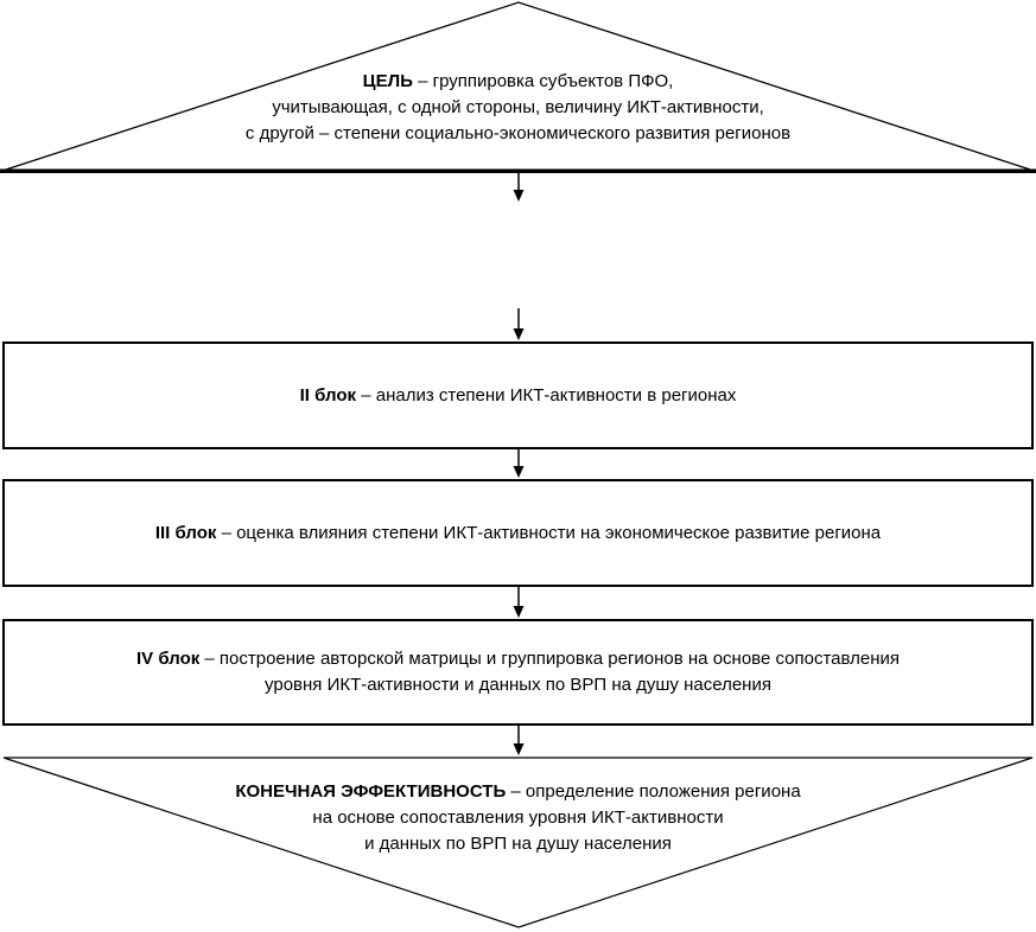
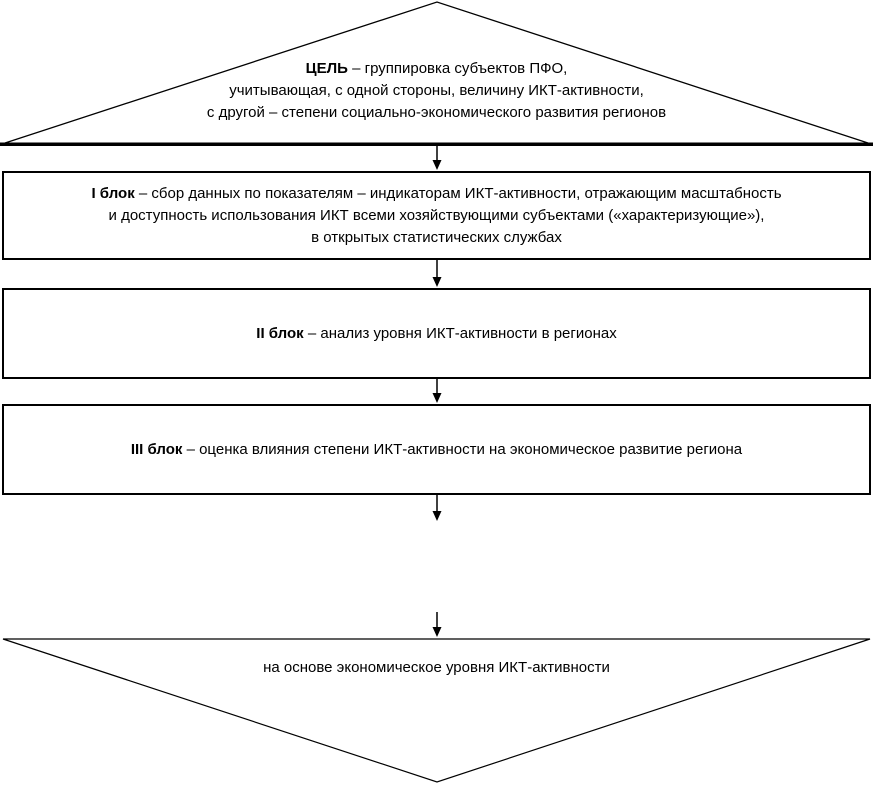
  ЦЕЛЬ – группировка субъектов ПФО,
  учитывающая, с одной стороны, величину ИКТ-активности,
  с другой – степени социально-экономического развития регионов
+ I блок – сбор данных по показателям – индикаторам ИКТ-активности, отражающим масштабность
+ и доступность использования ИКТ всеми хозяйствующими субъектами («характеризующие»),
+ в открытых статистических службах
- II блок – анализ степени ИКТ-активности в регионах
+ II блок – анализ уровня ИКТ-активности в регионах
  III блок – оценка влияния степени ИКТ-активности на экономическое развитие региона
- IV блок – построение авторской матрицы и группировка регионов на основе сопоставления
- уровня ИКТ-активности и данных по ВРП на душу населения
- КОНЕЧНАЯ ЭФФЕКТИВНОСТЬ – определение положения региона
- на основе сопоставления уровня ИКТ-активности
+ на основе экономическое уровня ИКТ-активности
- и данных по ВРП на душу населения
